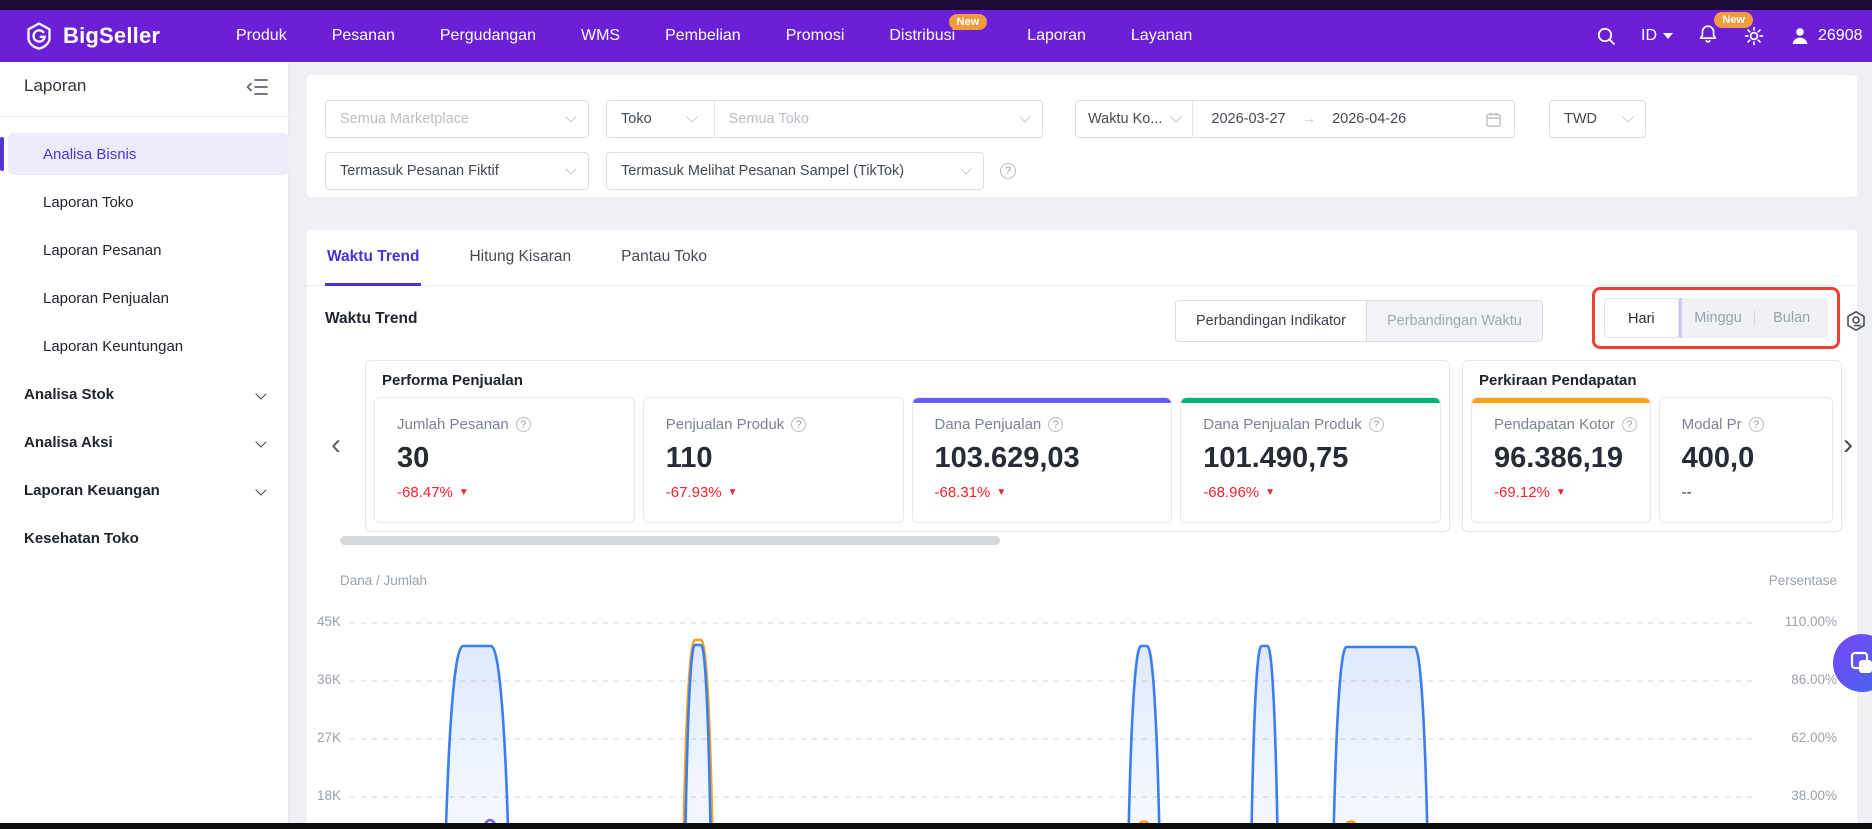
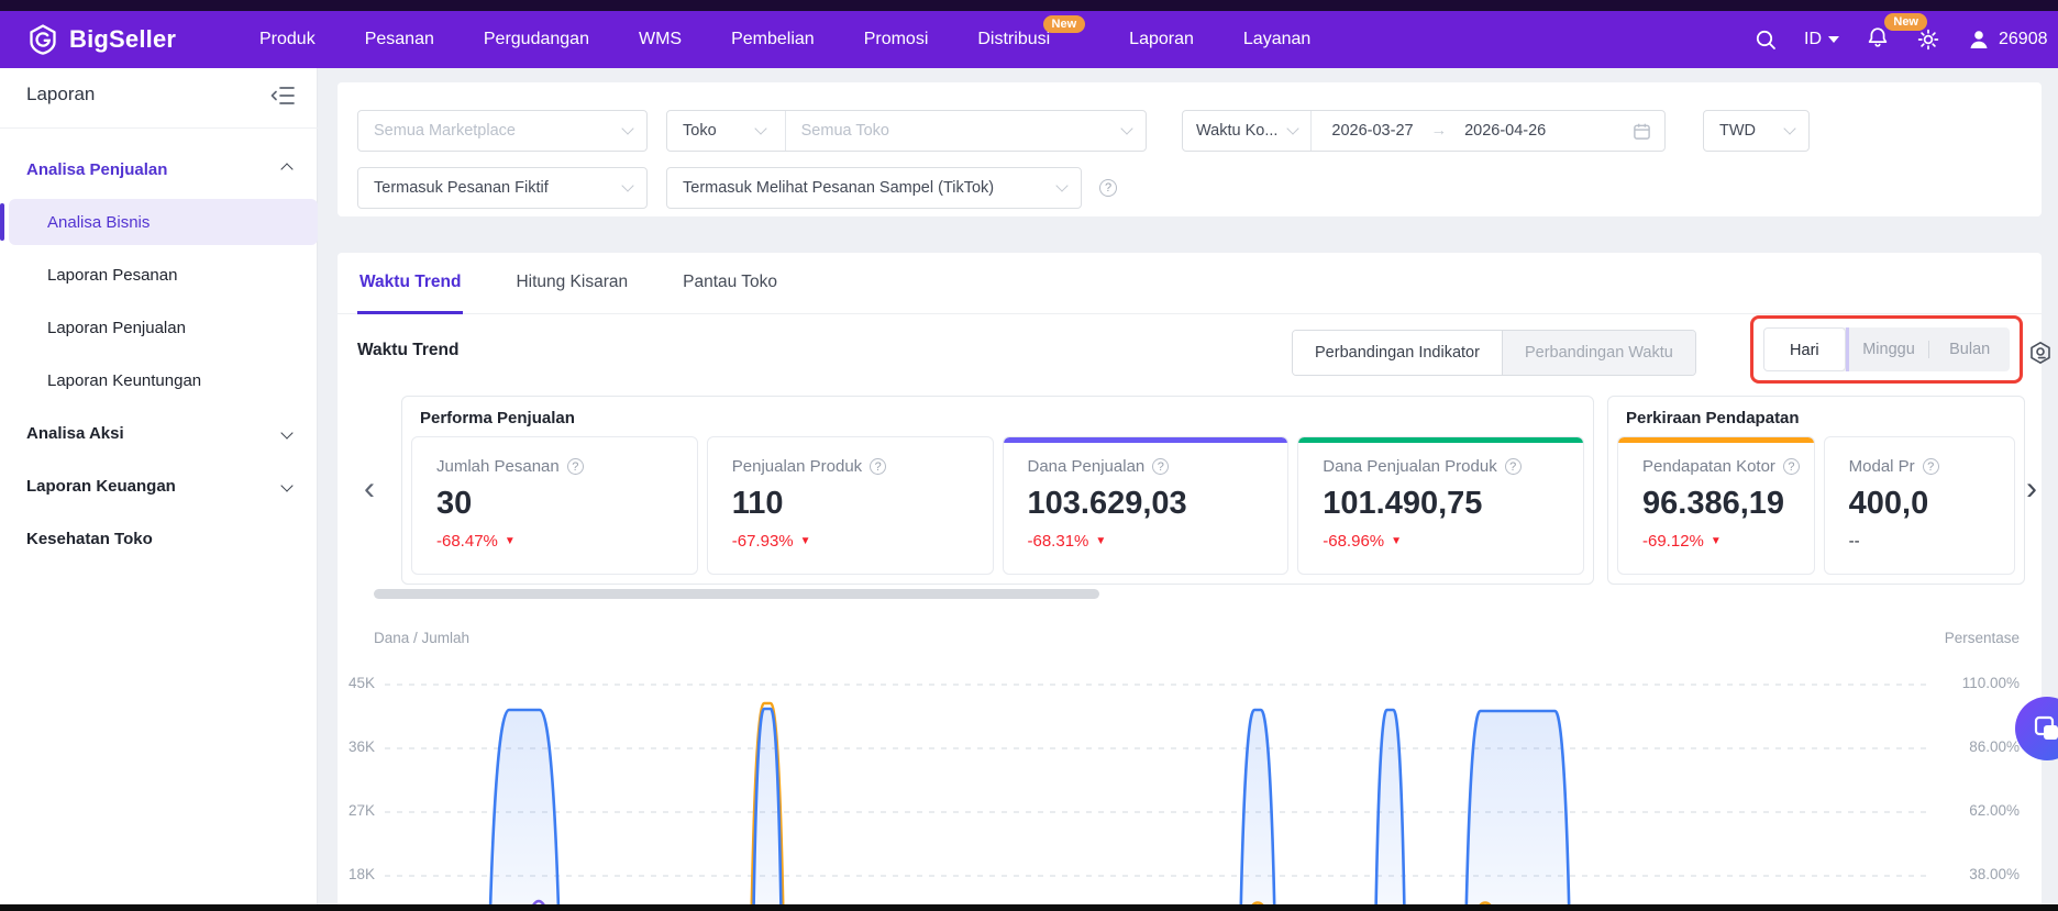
  BigSeller
  Produk
  Pesanan
  Pergudangan
  WMS
  Pembelian
  Promosi
  Distribusi
  New
  Laporan
  Layanan
  ID
  New
  26908
  Laporan
+ Analisa Penjualan
  Analisa Bisnis
- Laporan Toko
  Laporan Pesanan
  Laporan Penjualan
  Laporan Keuntungan
- Analisa Stok
  Analisa Aksi
  Laporan Keuangan
  Kesehatan Toko
  Semua Marketplace
  Toko
  Semua Toko
  Waktu Ko...
  2026-03-27
  →
  2026-04-26
  TWD
  Termasuk Pesanan Fiktif
  Termasuk Melihat Pesanan Sampel (TikTok)
  ?
  Waktu Trend Hitung Kisaran Pantau Toko
  Waktu Trend
  Perbandingan Indikator
  Perbandingan Waktu
  Hari
  Minggu
  Bulan
  Performa Penjualan
  Jumlah Pesanan
  ?
  30
  -68.47%
  ▼
  Penjualan Produk
  ?
  110
  -67.93%
  ▼
  Dana Penjualan
  ?
  103.629,03
  -68.31%
  ▼
  Dana Penjualan Produk
  ?
  101.490,75
  -68.96%
  ▼
  Perkiraan Pendapatan
  Pendapatan Kotor
  ?
  96.386,19
  -69.12%
  ▼
  Modal Pr
  ?
  400,0
  --
  ‹
  ›
  Dana / Jumlah
  Persentase
  45K
  36K
  27K
  18K
  110.00%
  86.00%
  62.00%
  38.00%
